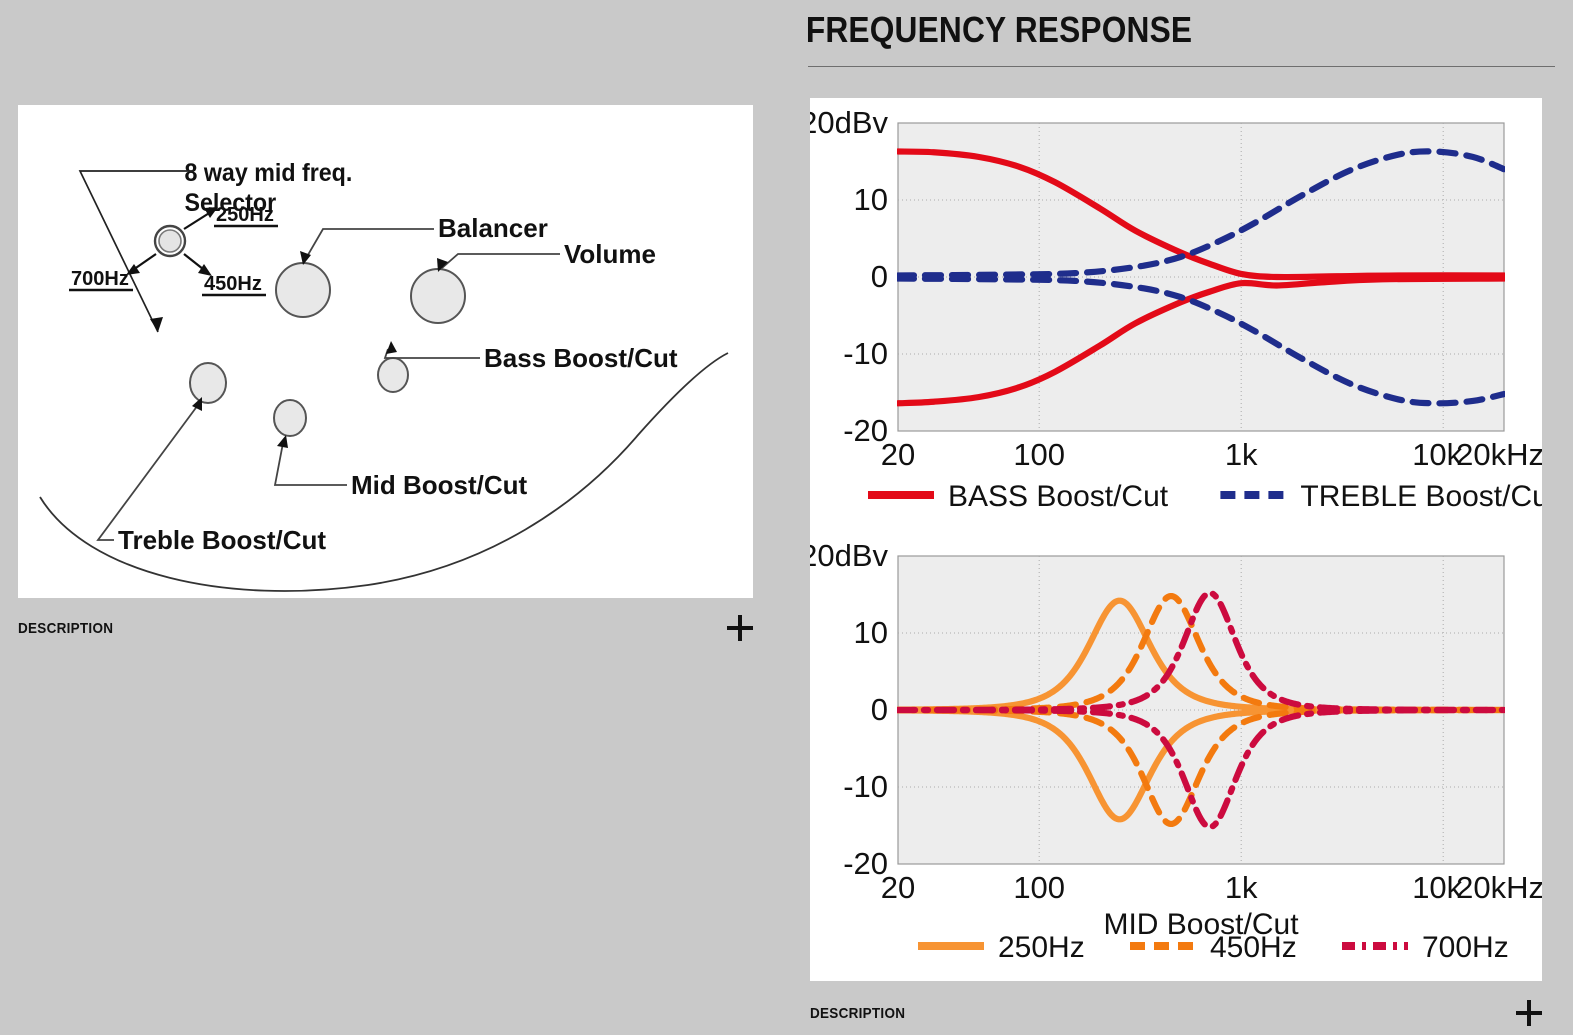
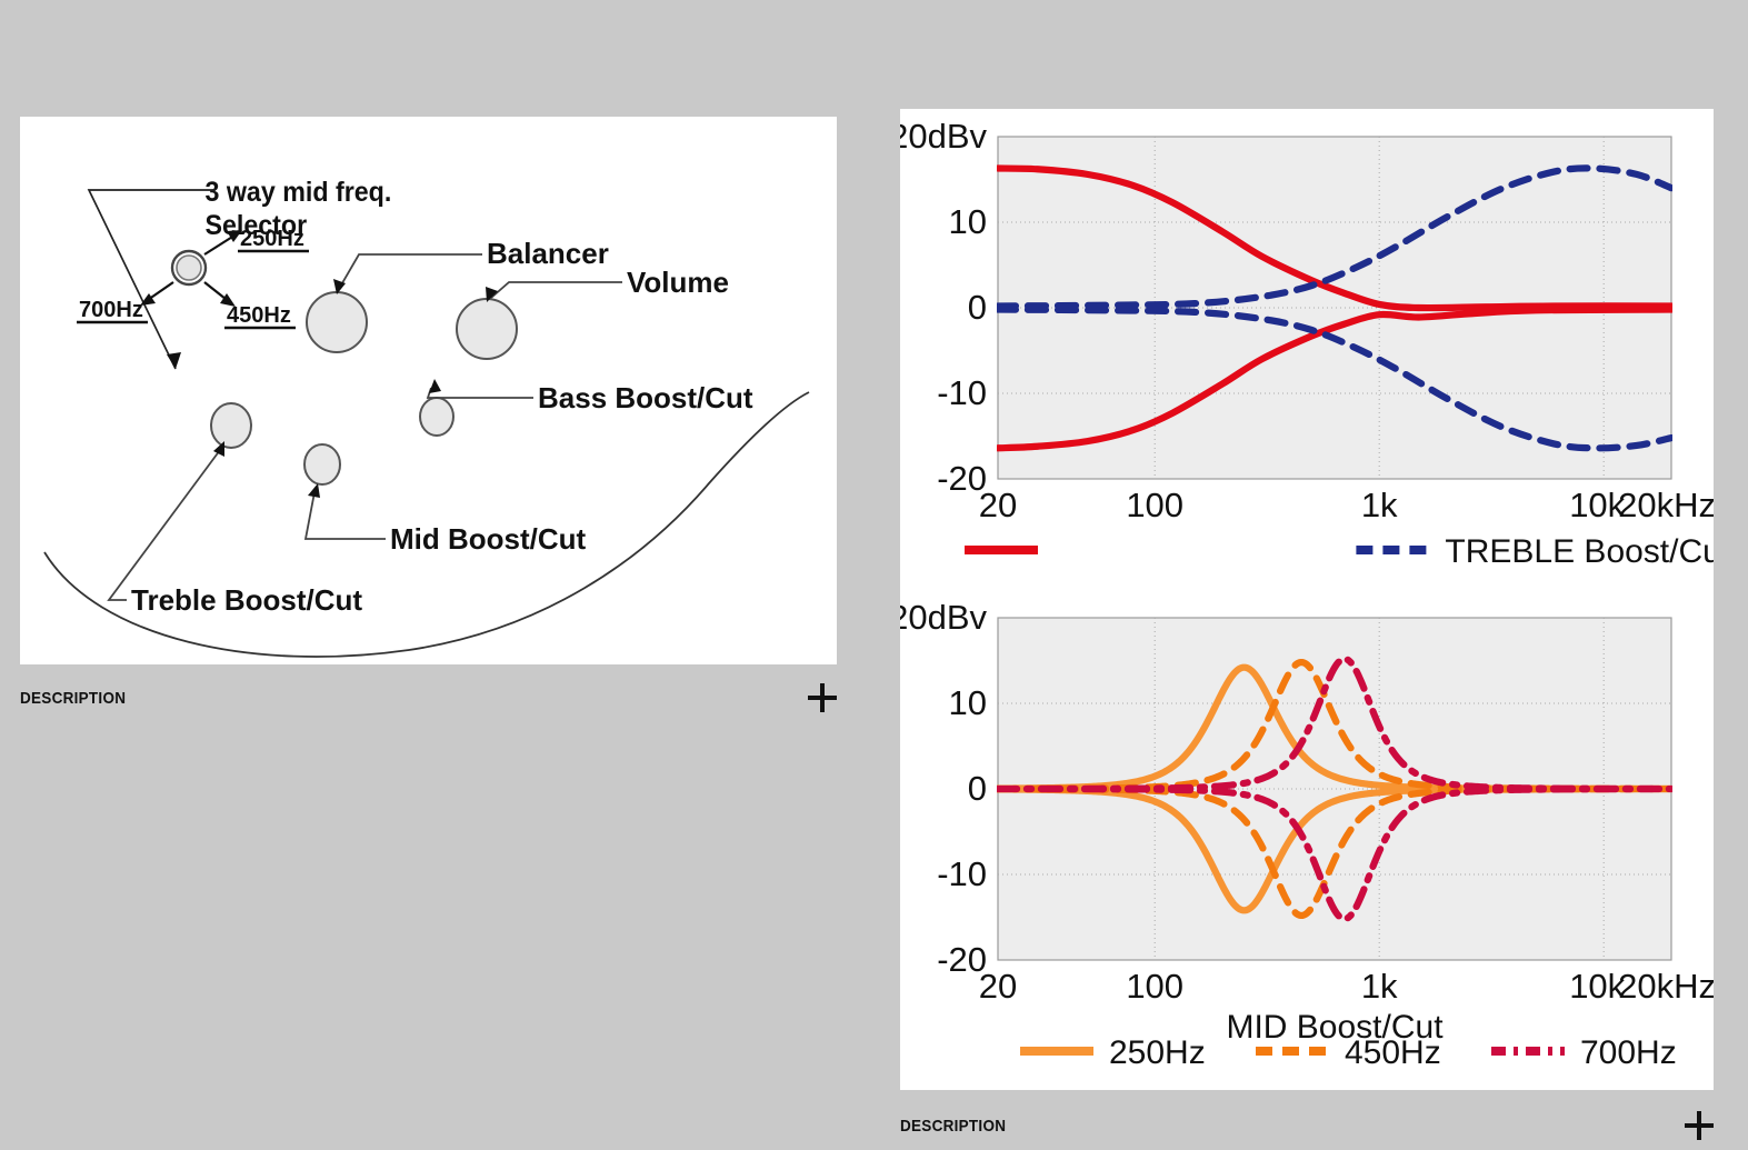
- 8 way mid freq.
+ 3 way mid freq.
  Selector
  250Hz
  450Hz
  700Hz
  Balancer
  Volume
  Bass Boost/Cut
  Mid Boost/Cut
  Treble Boost/Cut
  DESCRIPTION
- FREQUENCY RESPONSE
  0dBv
  10
  0
  -10
  -20
  20
  100
  1k
  10k
  20kHz
- BASS Boost/Cut
  TREBLE Boost/Cu
  0dBv
  10
  0
  -10
  -20
  20
  100
  1k
  10k
  20kHz
  MID Boost/Cut
  250Hz
  450Hz
  700Hz
  DESCRIPTION
